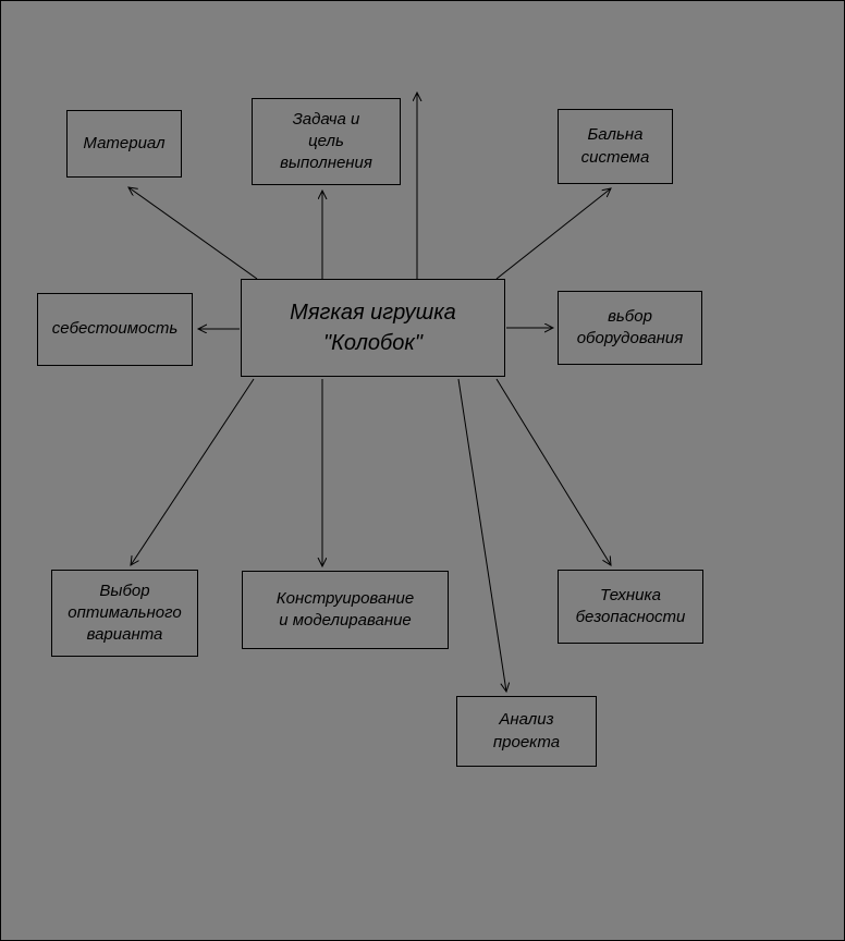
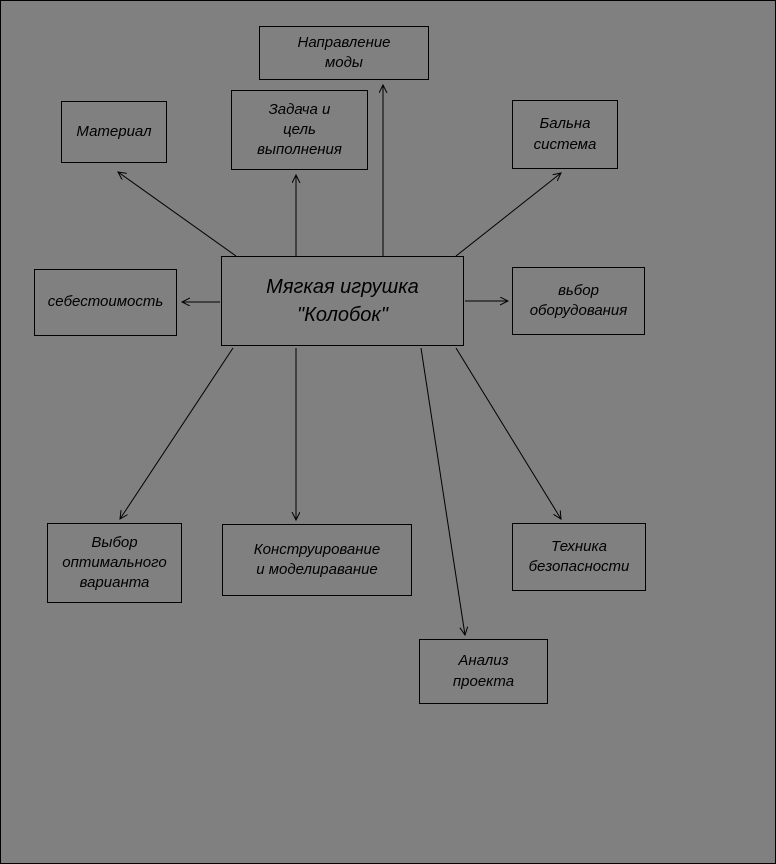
  Мягкая игрушка
  "Колобок"
+ Направление
+ моды
  Задача и
  цель
  выполнения
  Материал
  Бальна
  система
  себестоимость
  вьбор
  оборудования
  Выбор
  оптимального
  варианта
  Конструирование
  и моделиравание
  Техника
  безопасности
  Анализ
  проекта
